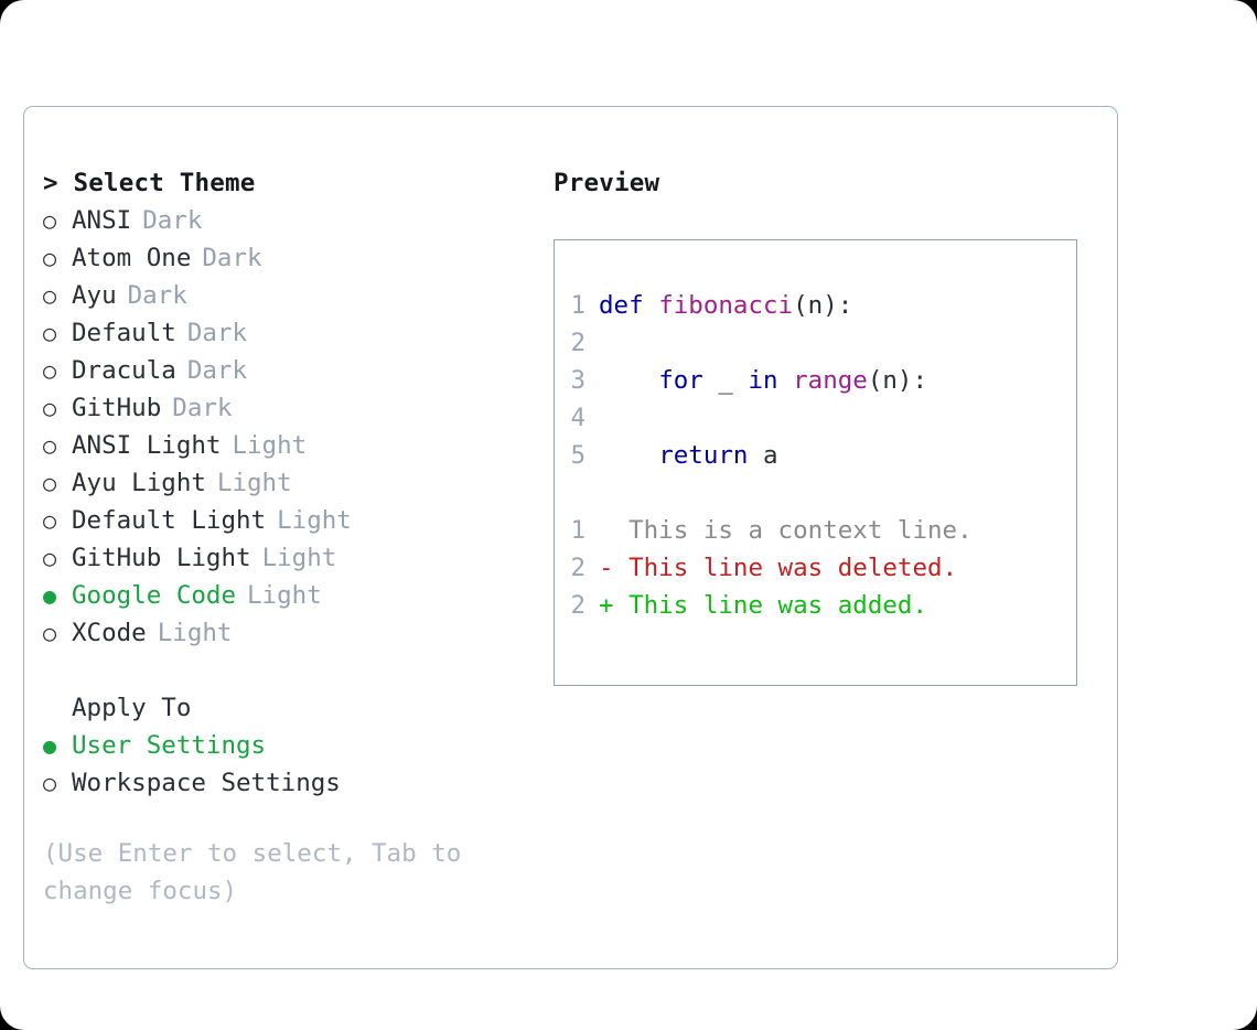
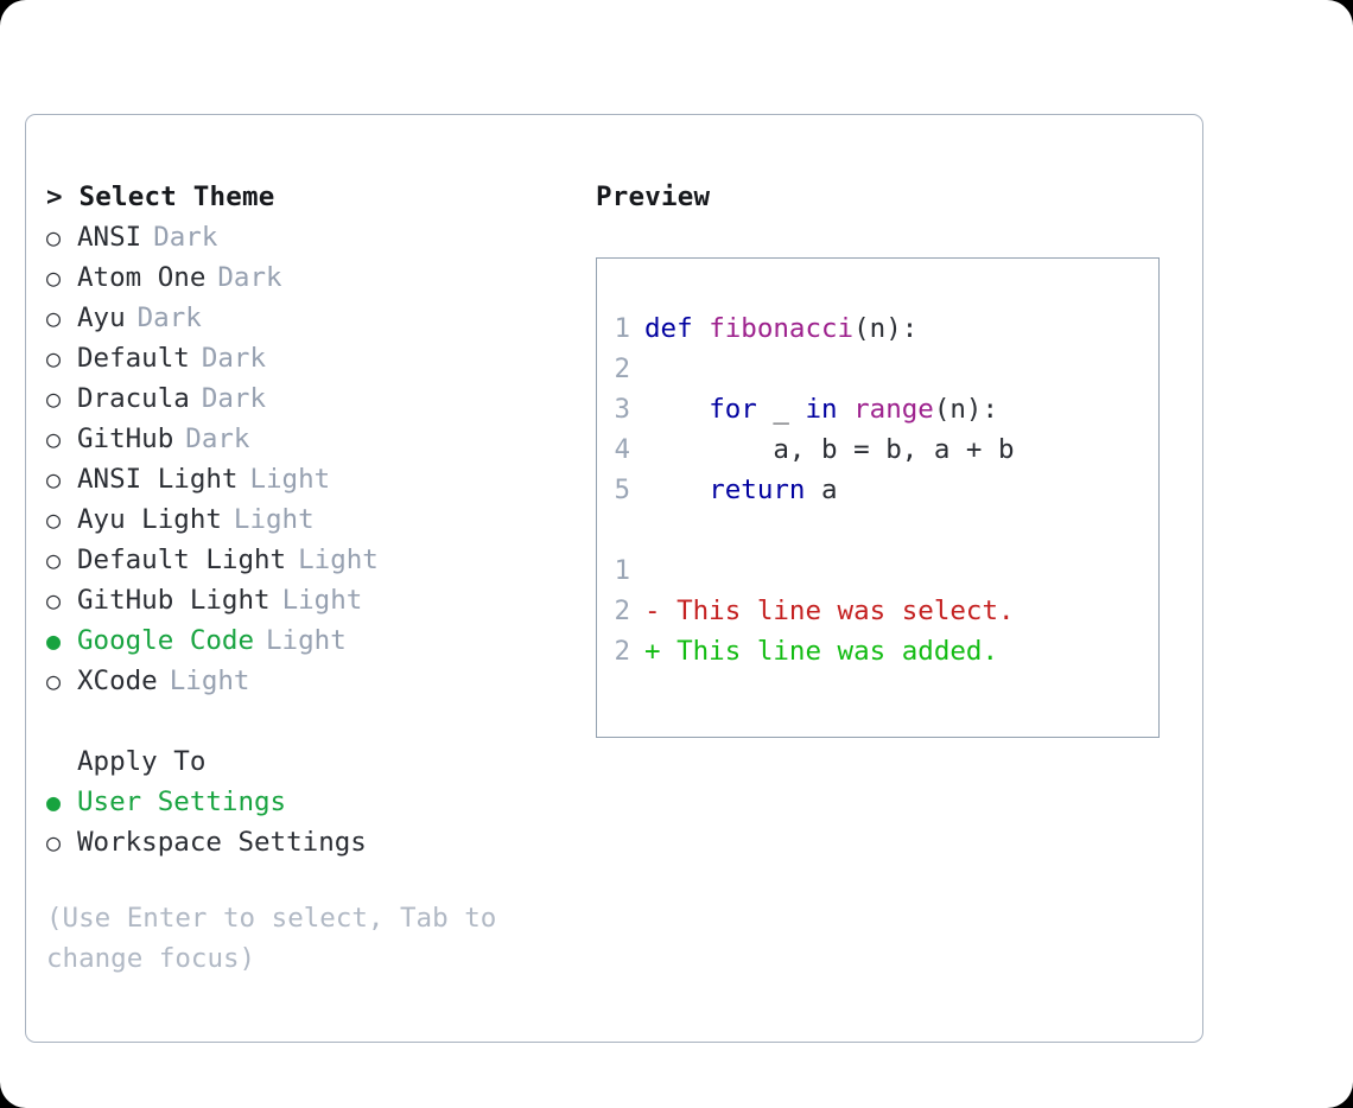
  > Select Theme
  ○
  ANSI
  Dark
  ○
  Atom One
  Dark
  ○
  Ayu
  Dark
  ○
  Default
  Dark
  ○
  Dracula
  Dark
  ○
  GitHub
  Dark
  ○
  ANSI Light
  Light
  ○
  Ayu Light
  Light
  ○
  Default Light
  Light
  ○
  GitHub Light
  Light
  ●
  Google Code
  Light
  ○
  XCode
  Light
  Apply To
  ●
  User Settings
  ○
  Workspace Settings
  (Use Enter to select, Tab to change focus)
  Preview
  1
  def fibonacci(n):
  2
  3
  for _ in range(n):
  4
+ a, b = b, a + b
  5
  return a
  1
- This is a context line.
  2
- - This line was deleted.
+ - This line was select.
  2
  + This line was added.
